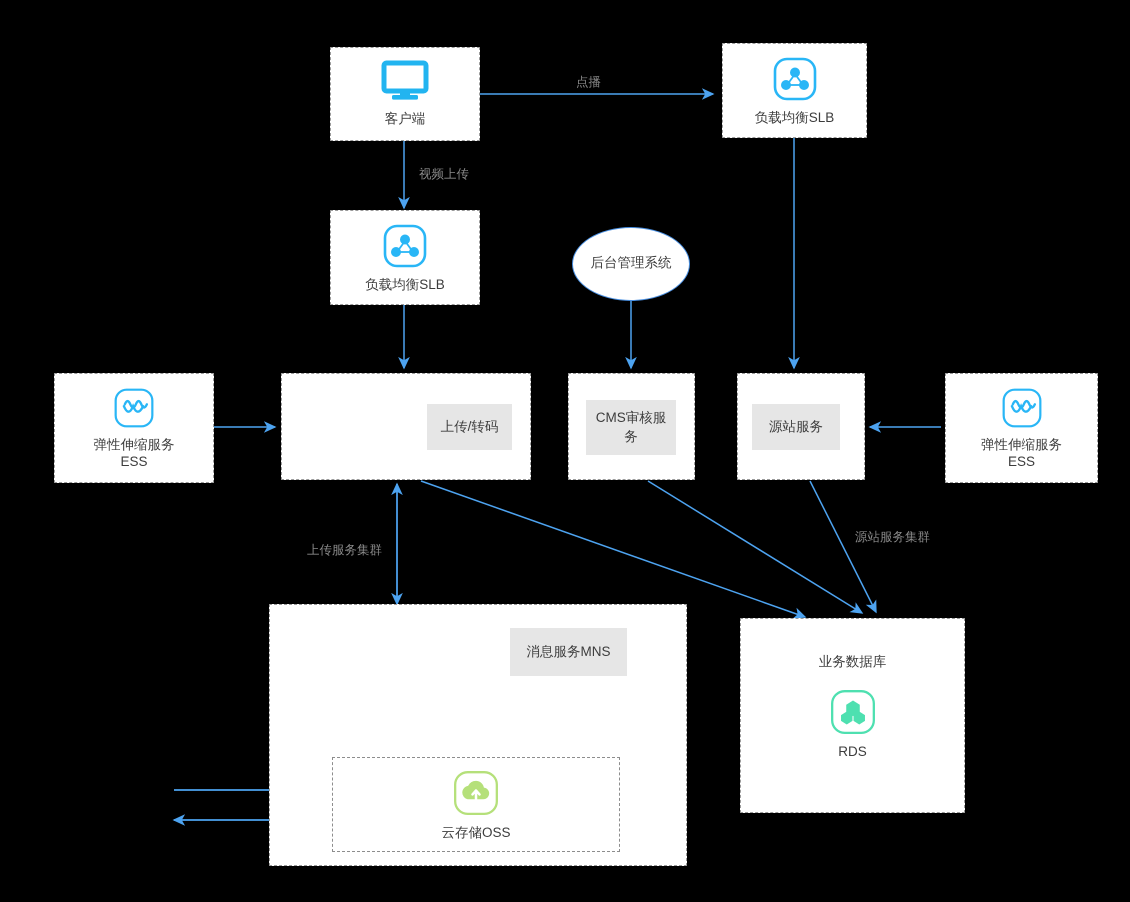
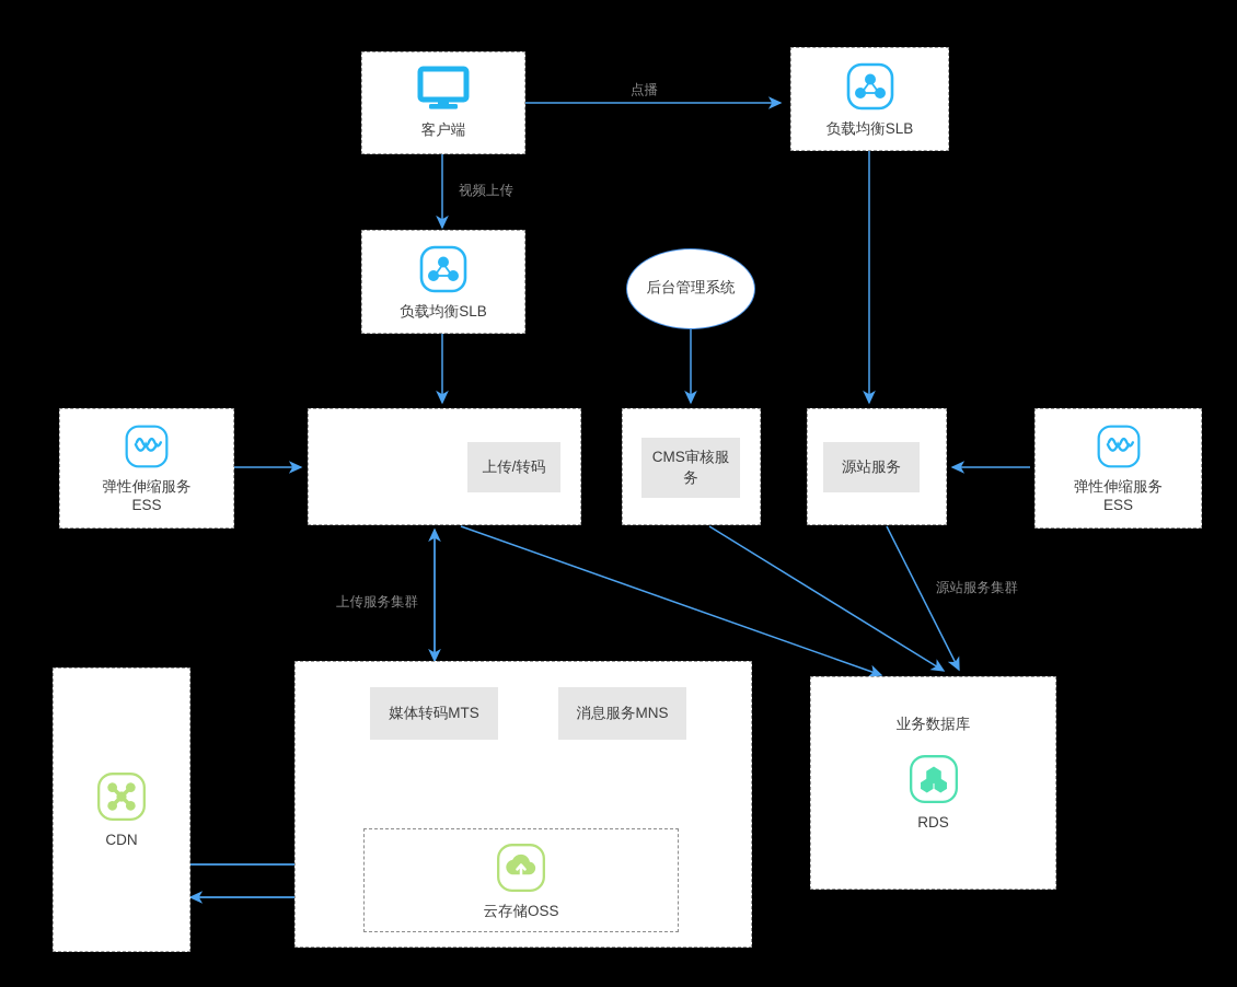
  点播
  视频上传
  上传服务集群
  源站服务集群
  客户端
  负载均衡SLB
  负载均衡SLB
  后台管理系统
  弹性伸缩服务
  ESS
  上传/转码
  CMS审核服务
  源站服务
  弹性伸缩服务
  ESS
+ CDN
+ 媒体转码MTS
  消息服务MNS
  云存储OSS
  业务数据库
  RDS
